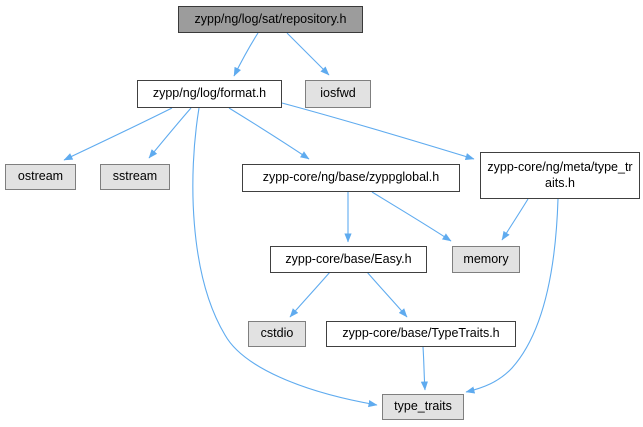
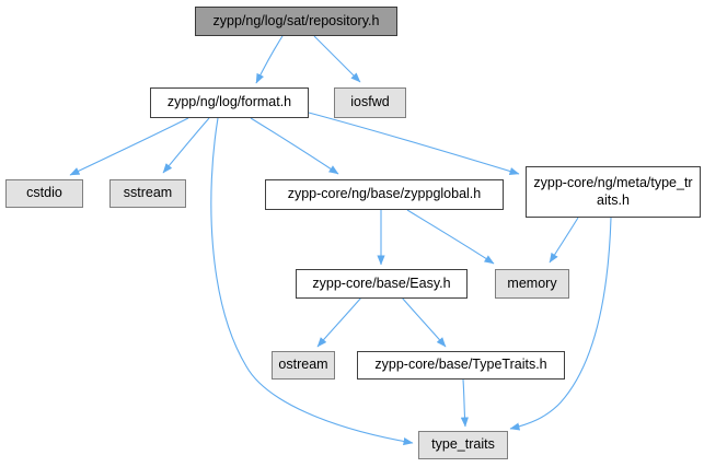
  zypp/ng/log/sat/repository.h
  zypp/ng/log/format.h
  iosfwd
- ostream
+ cstdio
  sstream
  zypp-core/ng/base/zyppglobal.h
  zypp-core/ng/meta/type_traits.h
  zypp-core/base/Easy.h
  memory
- cstdio
+ ostream
  zypp-core/base/TypeTraits.h
  type_traits
